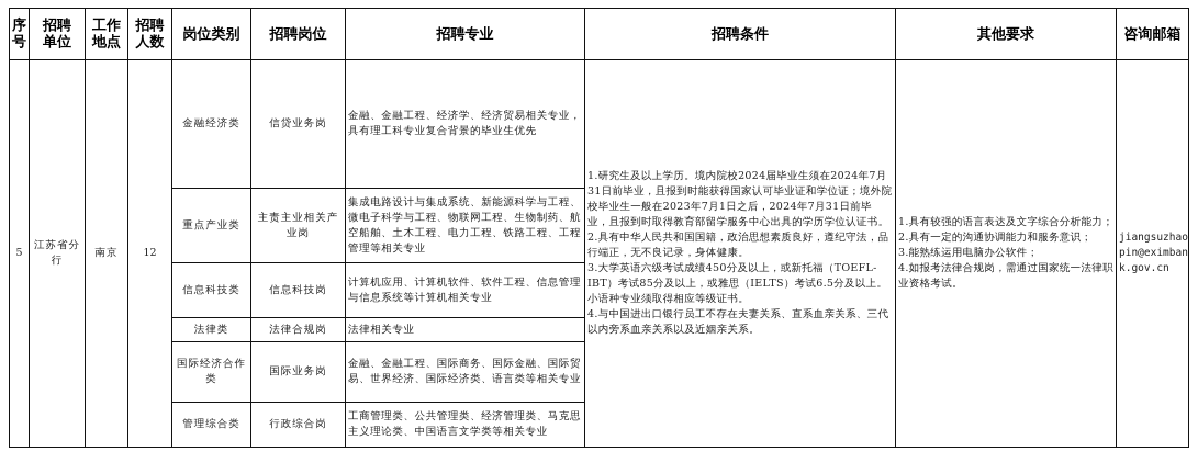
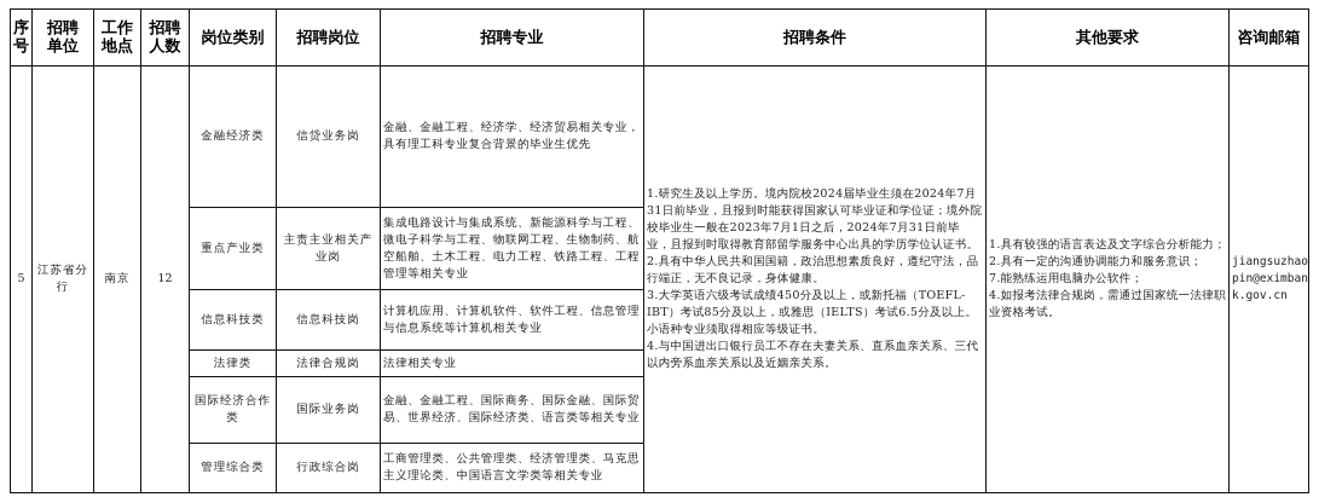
  序 号	招聘 单位	工作 地点	招聘 人数	岗位类别	招聘岗位	招聘专业	招聘条件	其他要求	咨询邮箱
- 5	江苏省分行	南京	12	金融经济类	信贷业务岗	金融、金融工程、经济学、经济贸易相关专业，具有理工科专业复合背景的毕业生优先	1.研究生及以上学历。境内院校2024届毕业生须在2024年7月31日前毕业，且报到时能获得国家认可毕业证和学位证；境外院校毕业生一般在2023年7月1日之后，2024年7月31日前毕业，且报到时取得教育部留学服务中心出具的学历学位认证书。 2.具有中华人民共和国国籍，政治思想素质良好，遵纪守法，品行端正，无不良记录，身体健康。 3.大学英语六级考试成绩450分及以上，或新托福（TOEFL-IBT）考试85分及以上，或雅思（IELTS）考试6.5分及以上。小语种专业须取得相应等级证书。 4.与中国进出口银行员工不存在夫妻关系、直系血亲关系、三代以内旁系血亲关系以及近姻亲关系。	1.具有较强的语言表达及文字综合分析能力； 2.具有一定的沟通协调能力和服务意识； 3.能熟练运用电脑办公软件； 4.如报考法律合规岗，需通过国家统一法律职业资格考试。	jiangsuzhaopin@eximbank.gov.cn
+ 5	江苏省分行	南京	12	金融经济类	信贷业务岗	金融、金融工程、经济学、经济贸易相关专业，具有理工科专业复合背景的毕业生优先	1.研究生及以上学历。境内院校2024届毕业生须在2024年7月31日前毕业，且报到时能获得国家认可毕业证和学位证；境外院校毕业生一般在2023年7月1日之后，2024年7月31日前毕业，且报到时取得教育部留学服务中心出具的学历学位认证书。 2.具有中华人民共和国国籍，政治思想素质良好，遵纪守法，品行端正，无不良记录，身体健康。 3.大学英语六级考试成绩450分及以上，或新托福（TOEFL-IBT）考试85分及以上，或雅思（IELTS）考试6.5分及以上。小语种专业须取得相应等级证书。 4.与中国进出口银行员工不存在夫妻关系、直系血亲关系、三代以内旁系血亲关系以及近姻亲关系。	1.具有较强的语言表达及文字综合分析能力； 2.具有一定的沟通协调能力和服务意识； 7.能熟练运用电脑办公软件； 4.如报考法律合规岗，需通过国家统一法律职业资格考试。	jiangsuzhaopin@eximbank.gov.cn
  重点产业类	主责主业相关产业岗	集成电路设计与集成系统、新能源科学与工程、微电子科学与工程、物联网工程、生物制药、航空船舶、土木工程、电力工程、铁路工程、工程管理等相关专业
  信息科技类	信息科技岗	计算机应用、计算机软件、软件工程、信息管理与信息系统等计算机相关专业
  法律类	法律合规岗	法律相关专业
  国际经济合作类	国际业务岗	金融、金融工程、国际商务、国际金融、国际贸易、世界经济、国际经济类、语言类等相关专业
  管理综合类	行政综合岗	工商管理类、公共管理类、经济管理类、马克思主义理论类、中国语言文学类等相关专业
